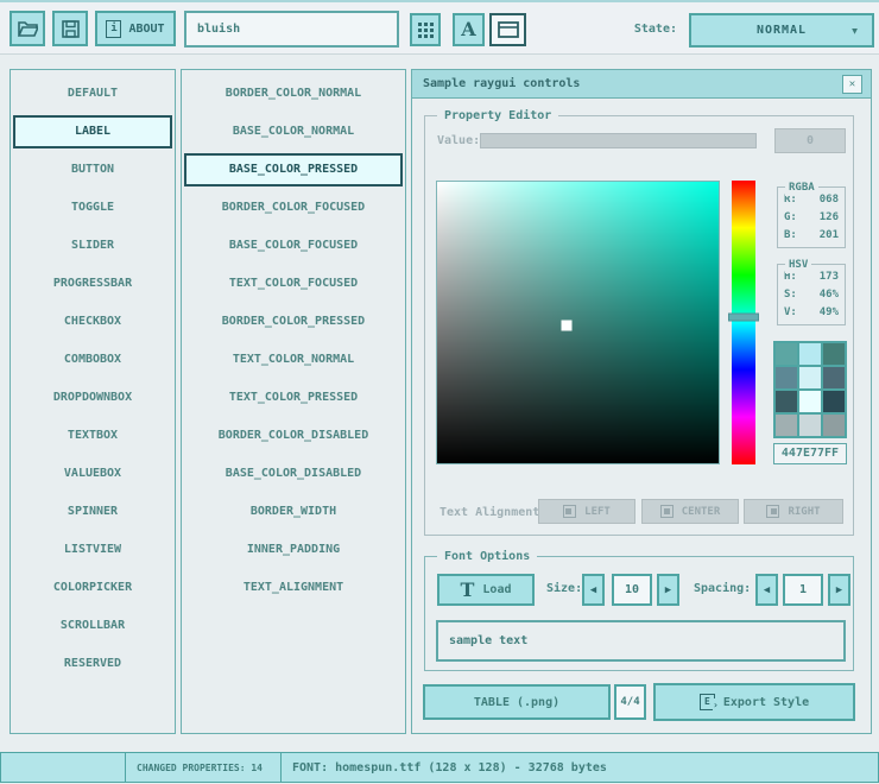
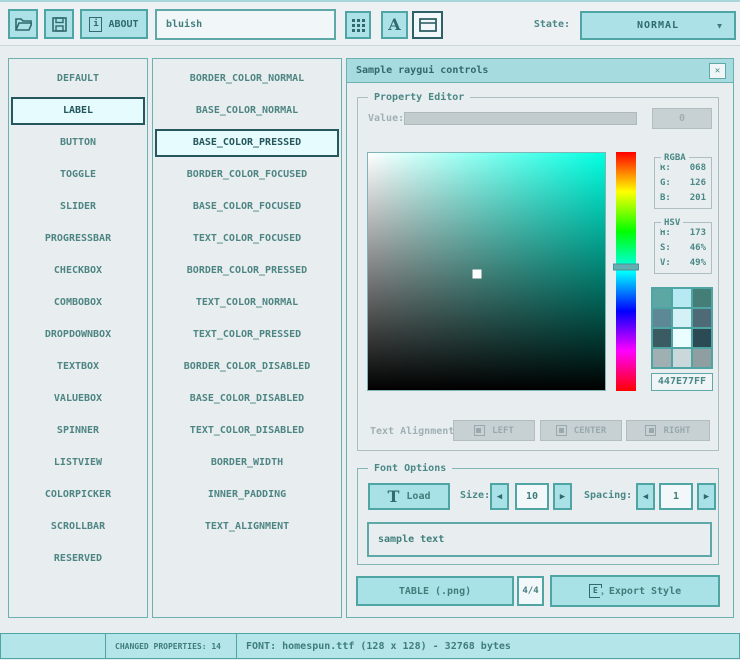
  i
  ABOUT
  bluish
  A
  State:
  NORMAL
  ▼
  DEFAULT
  LABEL
  BUTTON
  TOGGLE
  SLIDER
  PROGRESSBAR
  CHECKBOX
  COMBOBOX
  DROPDOWNBOX
  TEXTBOX
  VALUEBOX
  SPINNER
  LISTVIEW
  COLORPICKER
  SCROLLBAR
  RESERVED
  BORDER_COLOR_NORMAL
  BASE_COLOR_NORMAL
  BASE_COLOR_PRESSED
  BORDER_COLOR_FOCUSED
  BASE_COLOR_FOCUSED
  TEXT_COLOR_FOCUSED
  BORDER_COLOR_PRESSED
  TEXT_COLOR_NORMAL
  TEXT_COLOR_PRESSED
  BORDER_COLOR_DISABLED
  BASE_COLOR_DISABLED
+ TEXT_COLOR_DISABLED
  BORDER_WIDTH
  INNER_PADDING
  TEXT_ALIGNMENT
  Sample raygui controls
  ✕
  Property Editor
  Value:
  0
  RGBA
  R:
  068
  G:
  126
  B:
  201
  HSV
  H:
  173
  S:
  46%
  V:
  49%
  447E77FF
  Text Alignment
  LEFT
  CENTER
  RIGHT
  Font Options
  T
  Load
  Size:
  ◀
  10
  ▶
  Spacing:
  ◀
  1
  ▶
  sample text
  TABLE (.png)
  4/4
  E
  ›
  Export Style
  CHANGED PROPERTIES: 14
  FONT: homespun.ttf (128 x 128) - 32768 bytes
